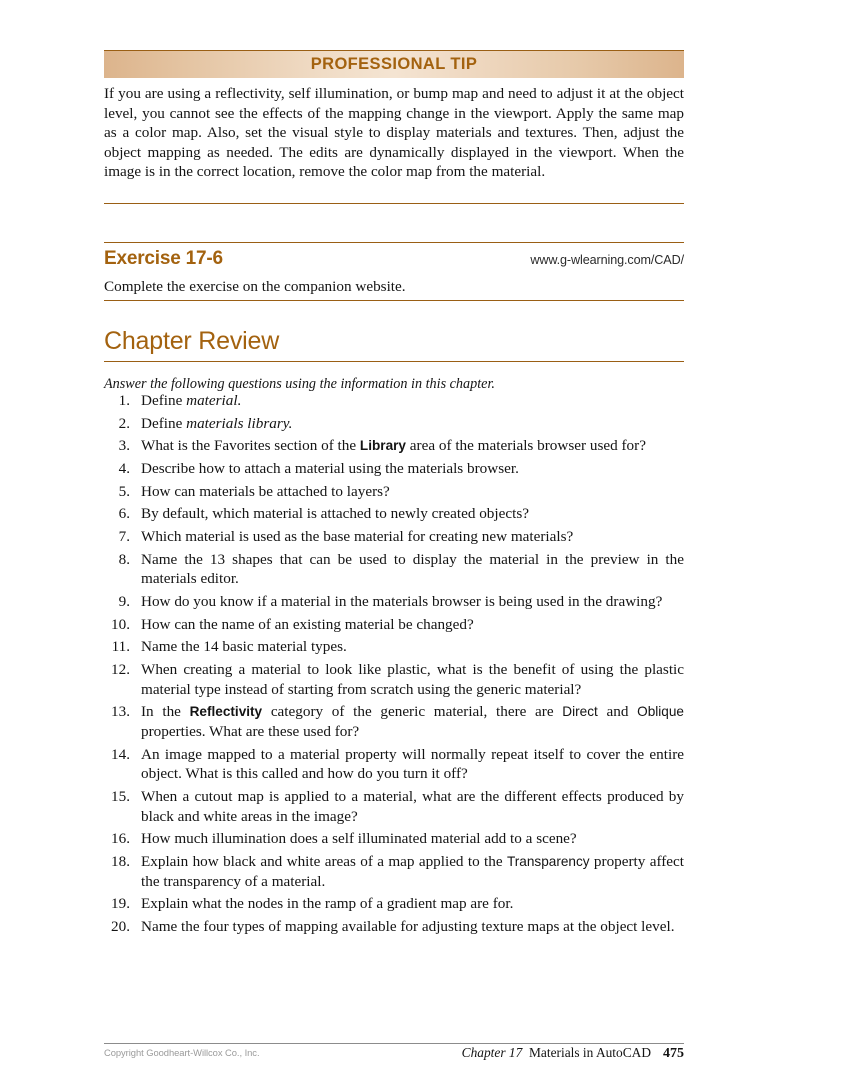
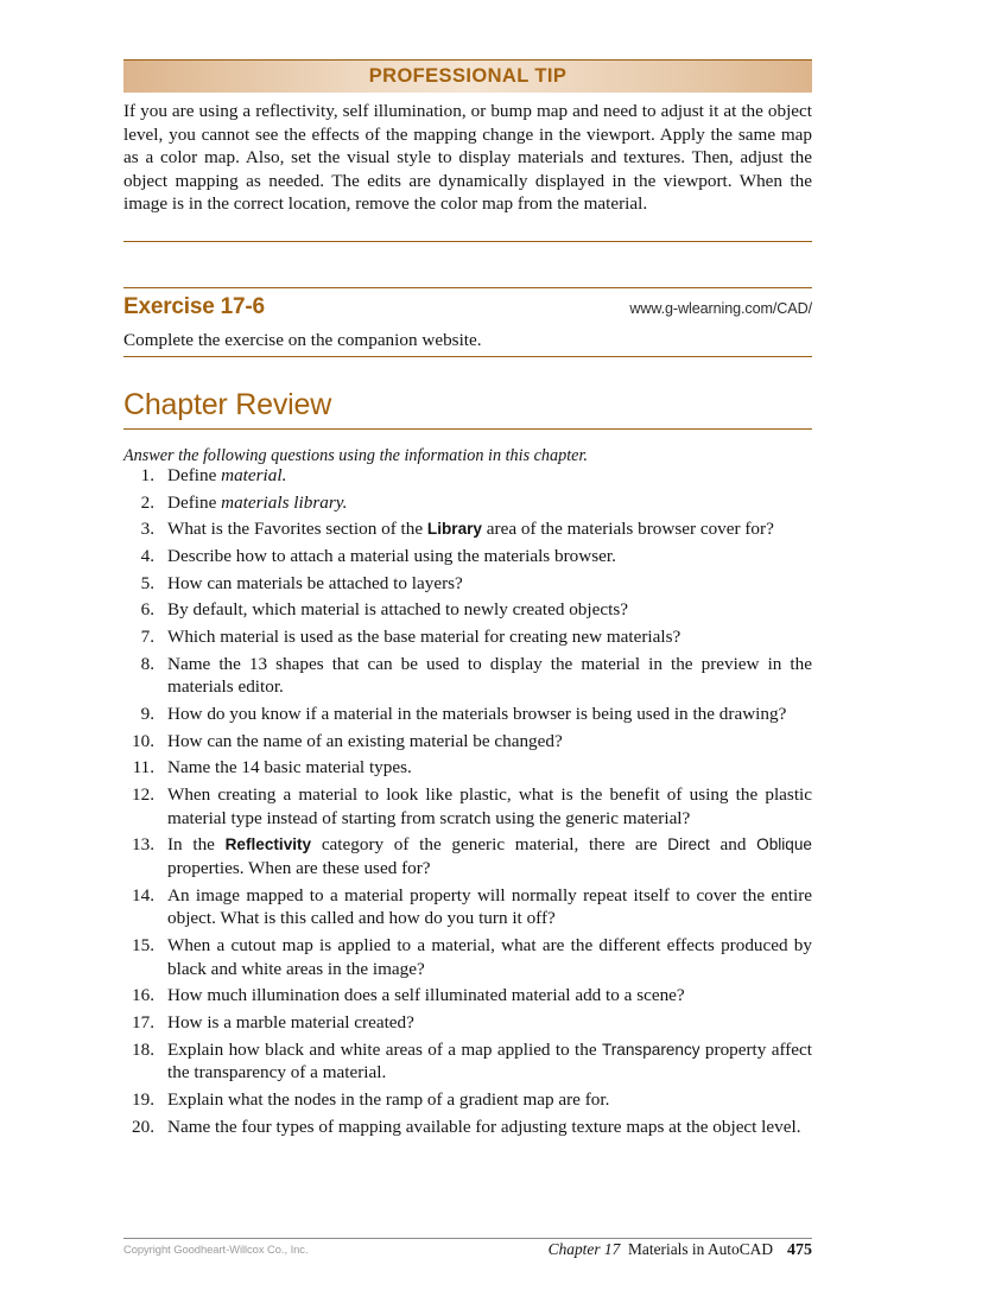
  PROFESSIONAL TIP
  If you are using a reflectivity, self illumination, or bump map and need to adjust it at the object level, you cannot see the effects of the mapping change in the viewport. Apply the same map as a color map. Also, set the visual style to display materials and textures. Then, adjust the object mapping as needed. The edits are dynamically displayed in the viewport. When the image is in the correct location, remove the color map from the material.
  Exercise 17-6
  www.g-wlearning.com/CAD/
  Complete the exercise on the companion website.
  Chapter Review
  Answer the following questions using the information in this chapter.
  1.
  Define material.
  2.
  Define materials library.
  3.
- What is the Favorites section of the Library area of the materials browser used for?
+ What is the Favorites section of the Library area of the materials browser cover for?
  4.
  Describe how to attach a material using the materials browser.
  5.
  How can materials be attached to layers?
  6.
  By default, which material is attached to newly created objects?
  7.
  Which material is used as the base material for creating new materials?
  8.
  Name the 13 shapes that can be used to display the material in the preview in the materials editor.
  9.
  How do you know if a material in the materials browser is being used in the drawing?
  10.
  How can the name of an existing material be changed?
  11.
  Name the 14 basic material types.
  12.
  When creating a material to look like plastic, what is the benefit of using the plastic material type instead of starting from scratch using the generic material?
  13.
- In the Reflectivity category of the generic material, there are Direct and Oblique properties. What are these used for?
+ In the Reflectivity category of the generic material, there are Direct and Oblique properties. When are these used for?
  14.
  An image mapped to a material property will normally repeat itself to cover the entire object. What is this called and how do you turn it off?
  15.
  When a cutout map is applied to a material, what are the different effects produced by black and white areas in the image?
  16.
  How much illumination does a self illuminated material add to a scene?
+ 17.
+ How is a marble material created?
  18.
  Explain how black and white areas of a map applied to the Transparency property affect the transparency of a material.
  19.
  Explain what the nodes in the ramp of a gradient map are for.
  20.
  Name the four types of mapping available for adjusting texture maps at the object level.
  Copyright Goodheart-Willcox Co., Inc.
  Chapter 17 Materials in AutoCAD 475
